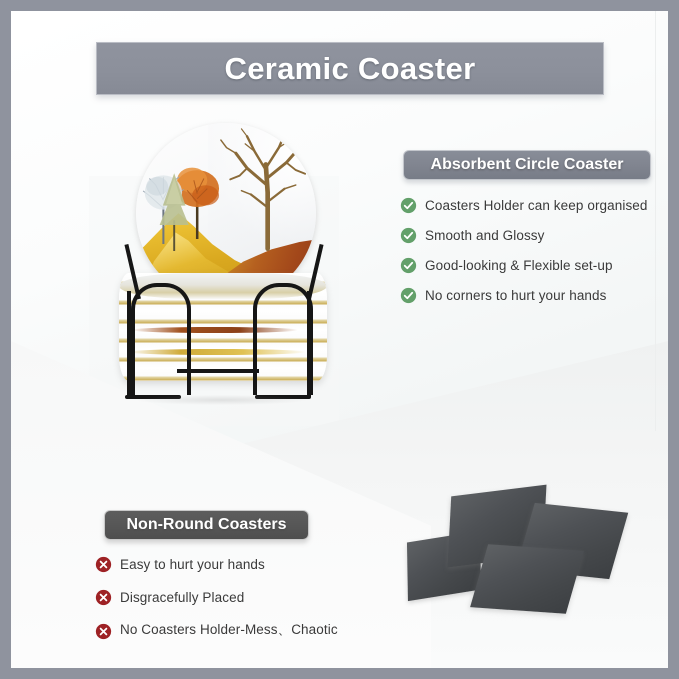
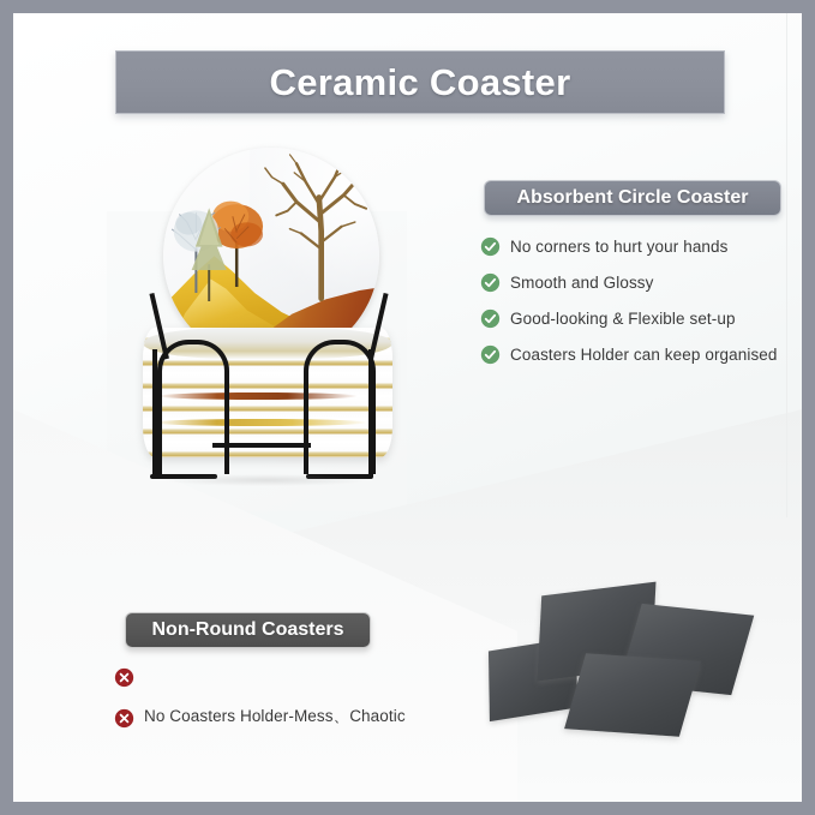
  Ceramic Coaster
  Absorbent Circle Coaster
- Coasters Holder can keep organised
+ No corners to hurt your hands
  Smooth and Glossy
  Good-looking & Flexible set-up
- No corners to hurt your hands
+ Coasters Holder can keep organised
  Non-Round Coasters
- Easy to hurt your hands
- Disgracefully Placed
  No Coasters Holder-Mess、Chaotic
